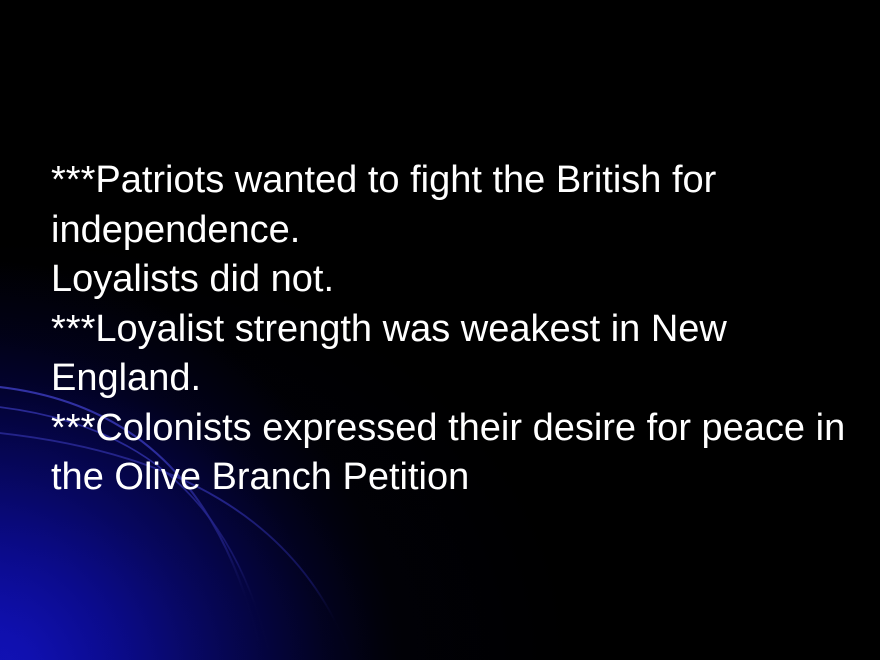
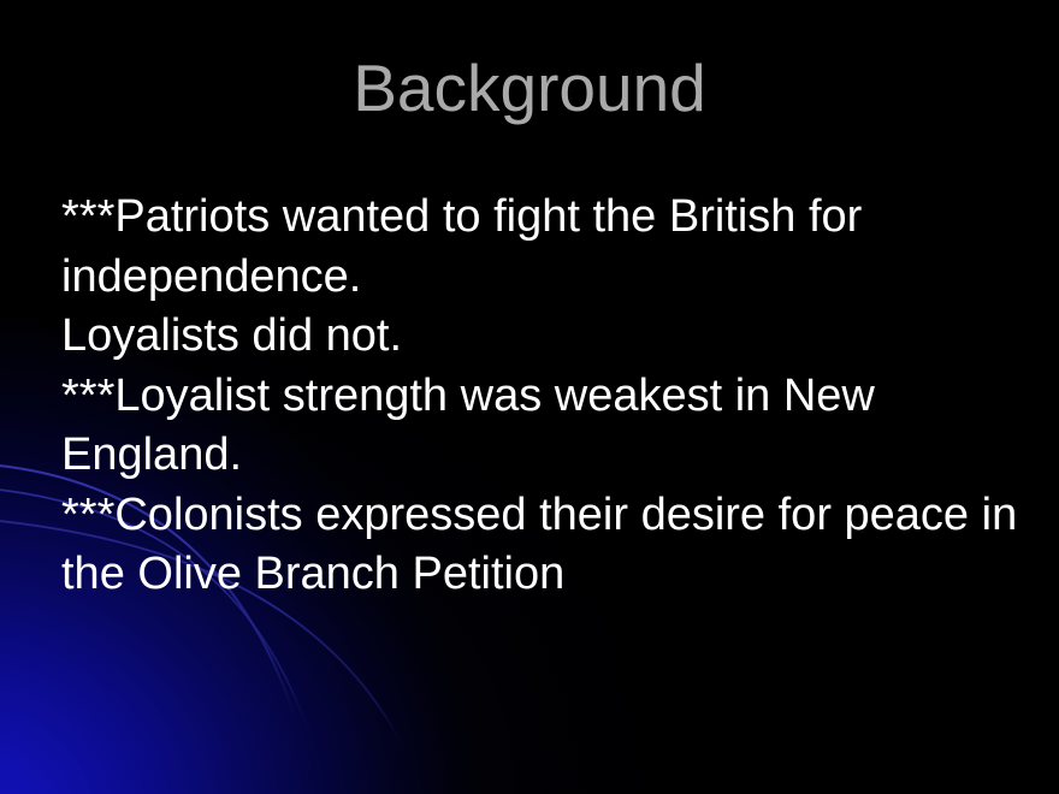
+ Background
  ***Patriots wanted to fight the British for independence.
  Loyalists did not.
  ***Loyalist strength was weakest in New England.
  ***Colonists expressed their desire for peace in the Olive Branch Petition
